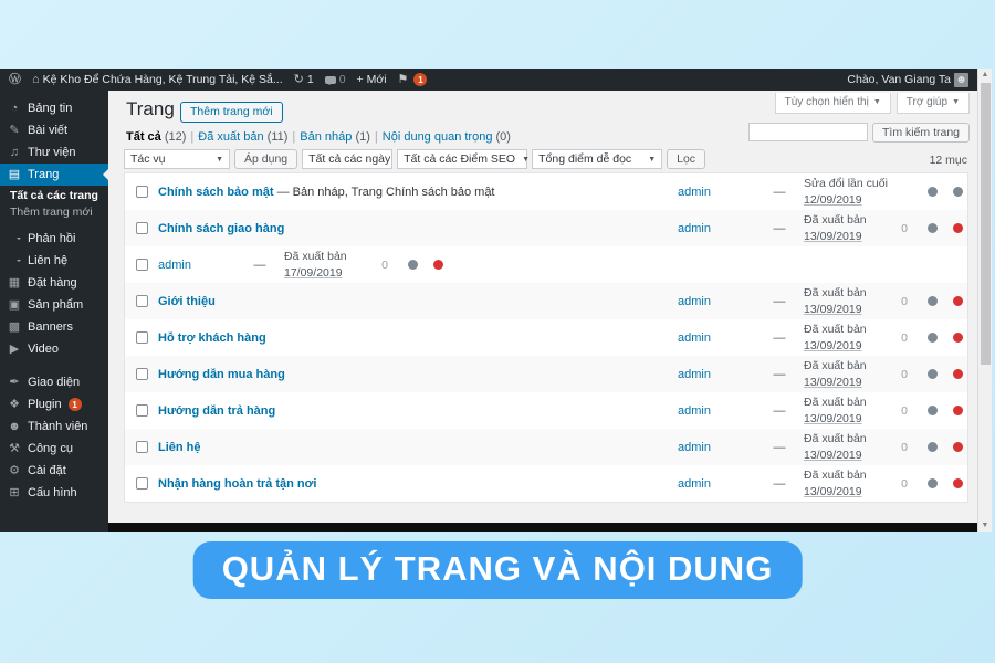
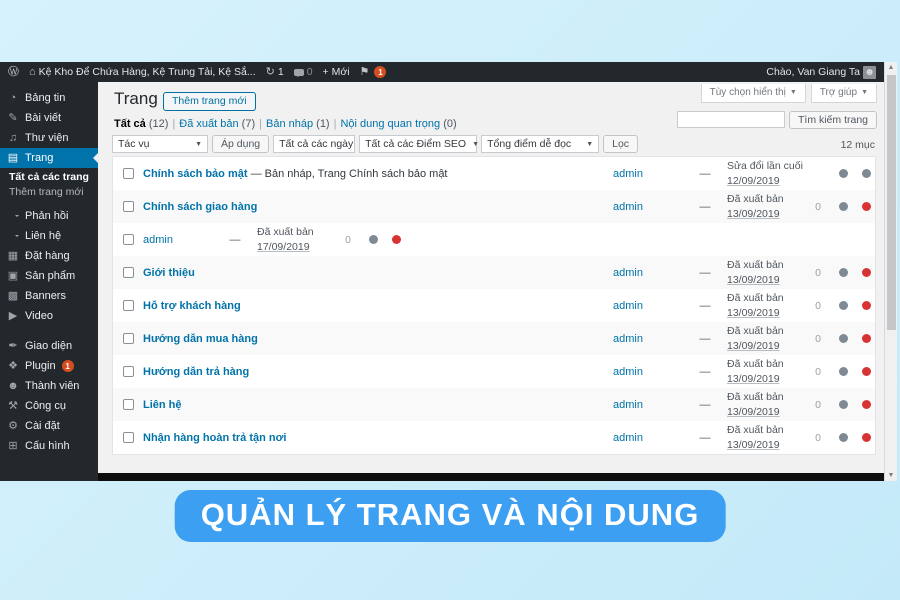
  Ⓦ
  ⌂
  Kệ Kho Để Chứa Hàng, Kệ Trung Tải, Kệ Sắ...
  ↻
  1
  0
  + Mới
  ⚑
  1
  Chào, Van Giang Ta
  ☻
  ◔
  Bảng tin
  ✎
  Bài viết
  ♫
  Thư viện
  ▤
  Trang
  Tất cả các trang
  Thêm trang mới
  Phản hồi
  Liên hệ
  ▦
  Đặt hàng
  ▣
  Sản phẩm
  ▩
  Banners
  ▶
  Video
  ✒
  Giao diện
  ❖
  Plugin
  1
  ☻
  Thành viên
  ⚒
  Công cụ
  ⚙
  Cài đặt
  ⊞
  Cấu hình
  Tùy chọn hiển thị
  Trợ giúp
  Trang
  Thêm trang mới
  Tất cả (12)
- Đã xuất bản (11)
+ Đã xuất bản (7)
  Bản nháp (1)
  Nội dung quan trọng (0)
  Tìm kiếm trang
  Tác vụ
  Áp dụng
  Tất cả các ngày
  Tất cả các Điểm SEO
  Tổng điểm dễ đọc
  Lọc
  12 mục
  Chính sách bảo mật — Bản nháp, Trang Chính sách bảo mật
  admin
  —
  Sửa đổi lần cuối
  12/09/2019
  Chính sách giao hàng
  admin
  —
  Đã xuất bản
  13/09/2019
  0
  admin
  —
  Đã xuất bản
  17/09/2019
  0
  Giới thiệu
  admin
  —
  Đã xuất bản
  13/09/2019
  0
  Hỗ trợ khách hàng
  admin
  —
  Đã xuất bản
  13/09/2019
  0
  Hướng dẫn mua hàng
  admin
  —
  Đã xuất bản
  13/09/2019
  0
  Hướng dẫn trả hàng
  admin
  —
  Đã xuất bản
  13/09/2019
  0
  Liên hệ
  admin
  —
  Đã xuất bản
  13/09/2019
  0
  Nhận hàng hoàn trả tận nơi
  admin
  —
  Đã xuất bản
  13/09/2019
  0
  QUẢN LÝ TRANG VÀ NỘI DUNG
